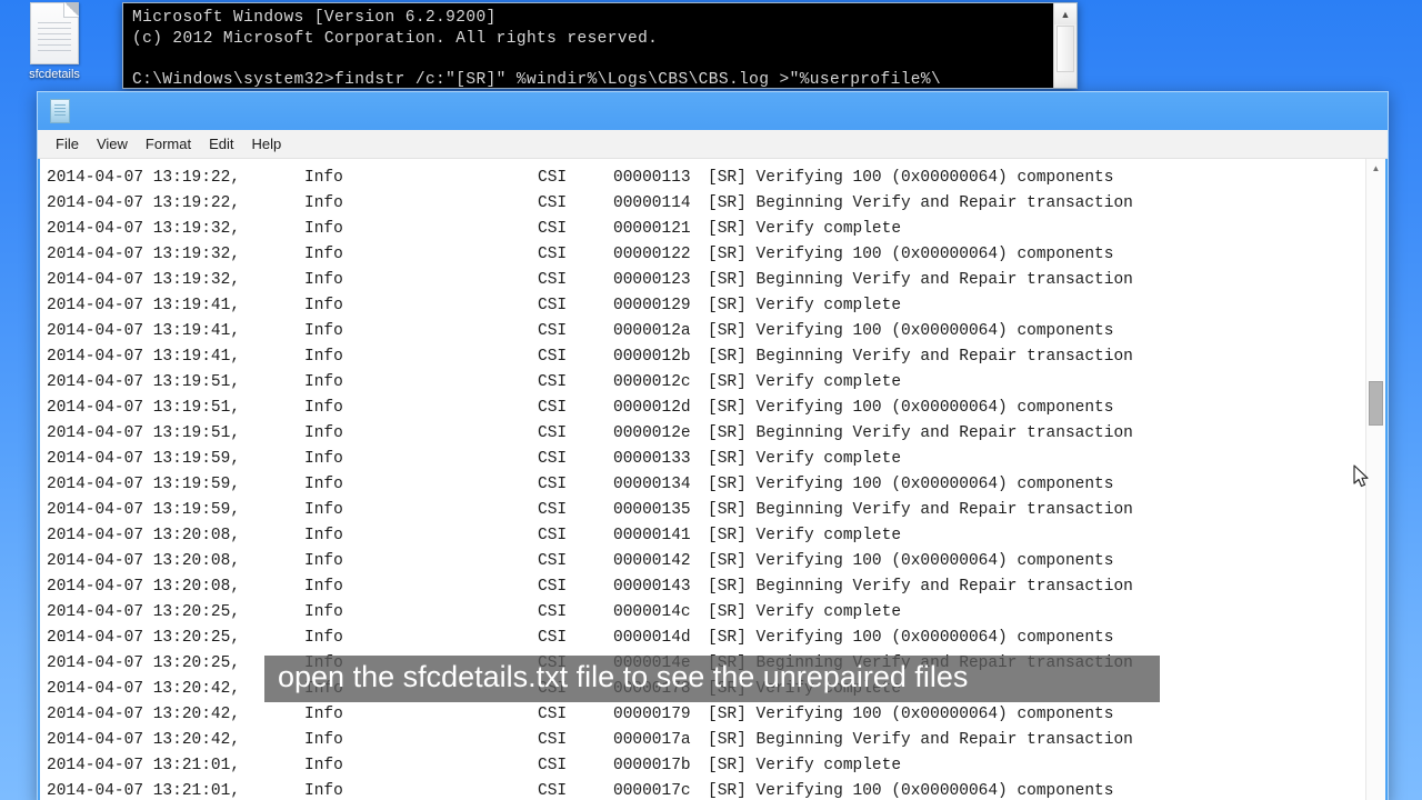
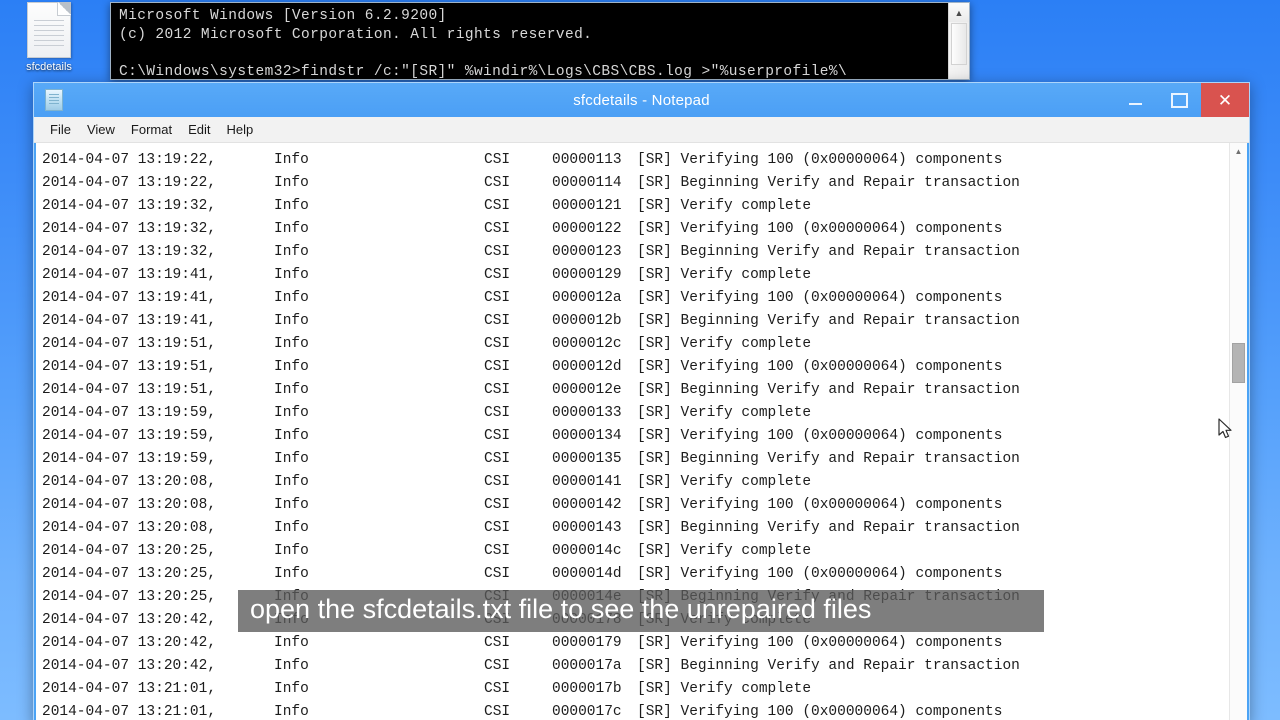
  sfcdetails
  Microsoft Windows [Version 6.2.9200]
  (c) 2012 Microsoft Corporation. All rights reserved.
  C:\Windows\system32>findstr /c:"[SR]" %windir%\Logs\CBS\CBS.log >"%userprofile%\
  ▲
+ sfcdetails - Notepad
+ ✕
  File
  View
  Format
  Edit
  Help
  2014-04-07 13:19:22, Info CSI 00000113 [SR] Verifying 100 (0x00000064) components
  2014-04-07 13:19:22, Info CSI 00000114 [SR] Beginning Verify and Repair transaction
  2014-04-07 13:19:32, Info CSI 00000121 [SR] Verify complete
  2014-04-07 13:19:32, Info CSI 00000122 [SR] Verifying 100 (0x00000064) components
  2014-04-07 13:19:32, Info CSI 00000123 [SR] Beginning Verify and Repair transaction
  2014-04-07 13:19:41, Info CSI 00000129 [SR] Verify complete
  2014-04-07 13:19:41, Info CSI 0000012a [SR] Verifying 100 (0x00000064) components
  2014-04-07 13:19:41, Info CSI 0000012b [SR] Beginning Verify and Repair transaction
  2014-04-07 13:19:51, Info CSI 0000012c [SR] Verify complete
  2014-04-07 13:19:51, Info CSI 0000012d [SR] Verifying 100 (0x00000064) components
  2014-04-07 13:19:51, Info CSI 0000012e [SR] Beginning Verify and Repair transaction
  2014-04-07 13:19:59, Info CSI 00000133 [SR] Verify complete
  2014-04-07 13:19:59, Info CSI 00000134 [SR] Verifying 100 (0x00000064) components
  2014-04-07 13:19:59, Info CSI 00000135 [SR] Beginning Verify and Repair transaction
  2014-04-07 13:20:08, Info CSI 00000141 [SR] Verify complete
  2014-04-07 13:20:08, Info CSI 00000142 [SR] Verifying 100 (0x00000064) components
  2014-04-07 13:20:08, Info CSI 00000143 [SR] Beginning Verify and Repair transaction
  2014-04-07 13:20:25, Info CSI 0000014c [SR] Verify complete
  2014-04-07 13:20:25, Info CSI 0000014d [SR] Verifying 100 (0x00000064) components
  2014-04-07 13:20:25, Info CSI 0000014e [SR] Beginning Verify and Repair transaction
  2014-04-07 13:20:42, Info CSI 00000178 [SR] Verify complete
  2014-04-07 13:20:42, Info CSI 00000179 [SR] Verifying 100 (0x00000064) components
  2014-04-07 13:20:42, Info CSI 0000017a [SR] Beginning Verify and Repair transaction
  2014-04-07 13:21:01, Info CSI 0000017b [SR] Verify complete
  2014-04-07 13:21:01, Info CSI 0000017c [SR] Verifying 100 (0x00000064) components
  ▲
  open the sfcdetails.txt file to see the unrepaired files
